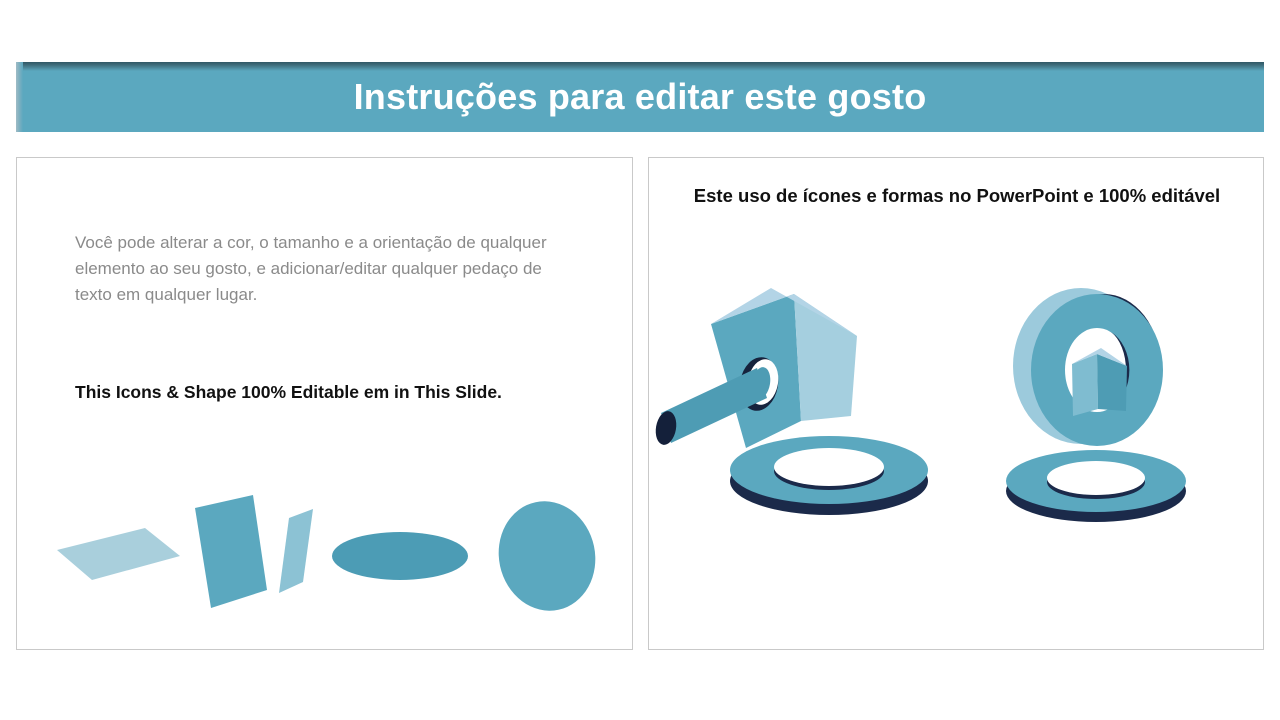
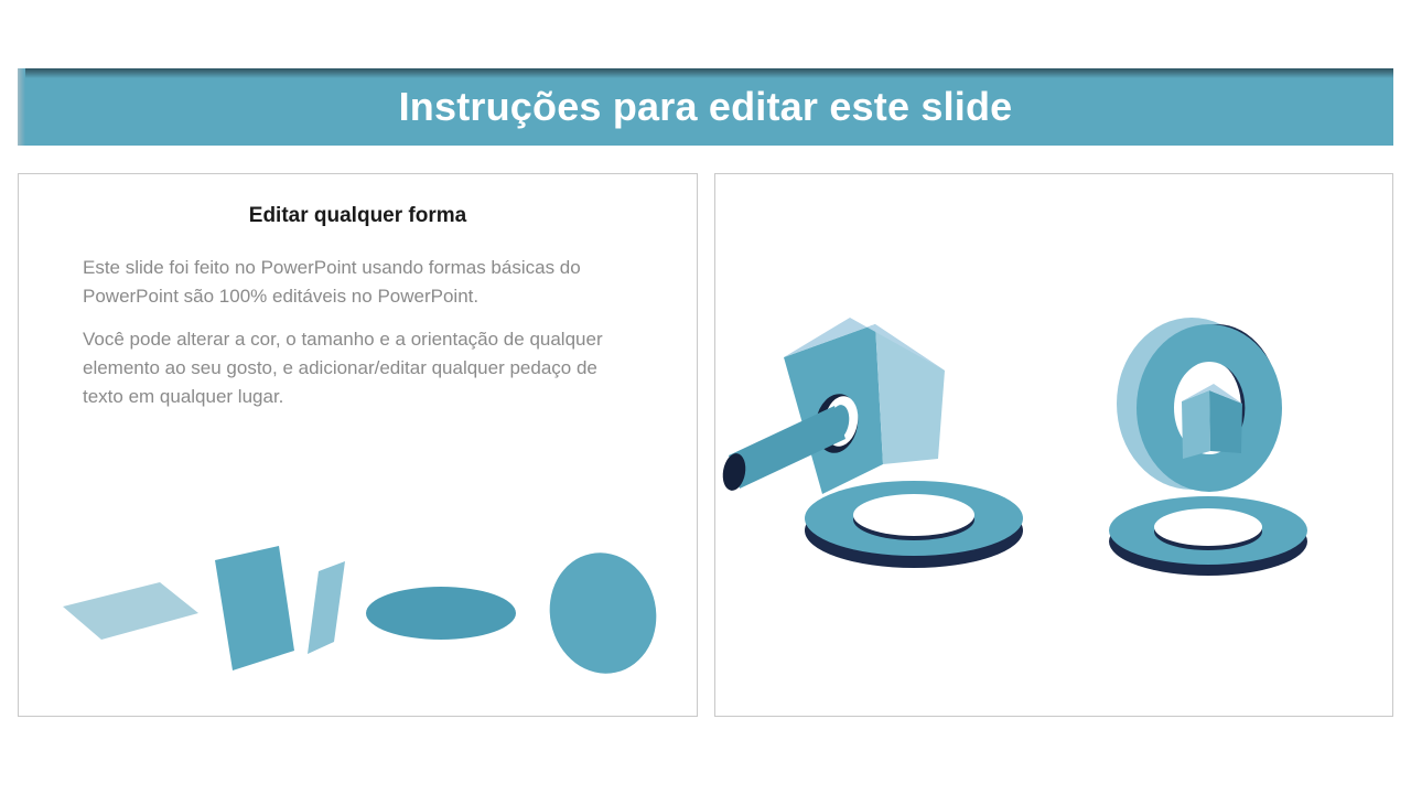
- Instruções para editar este gosto
+ Instruções para editar este slide
+ Editar qualquer forma
+ Este slide foi feito no PowerPoint usando formas básicas do PowerPoint são 100% editáveis no PowerPoint.
  Você pode alterar a cor, o tamanho e a orientação de qualquer elemento ao seu gosto, e adicionar/editar qualquer pedaço de texto em qualquer lugar.
- This Icons & Shape 100% Editable em in This Slide.
- Este uso de ícones e formas no PowerPoint e 100% editável
